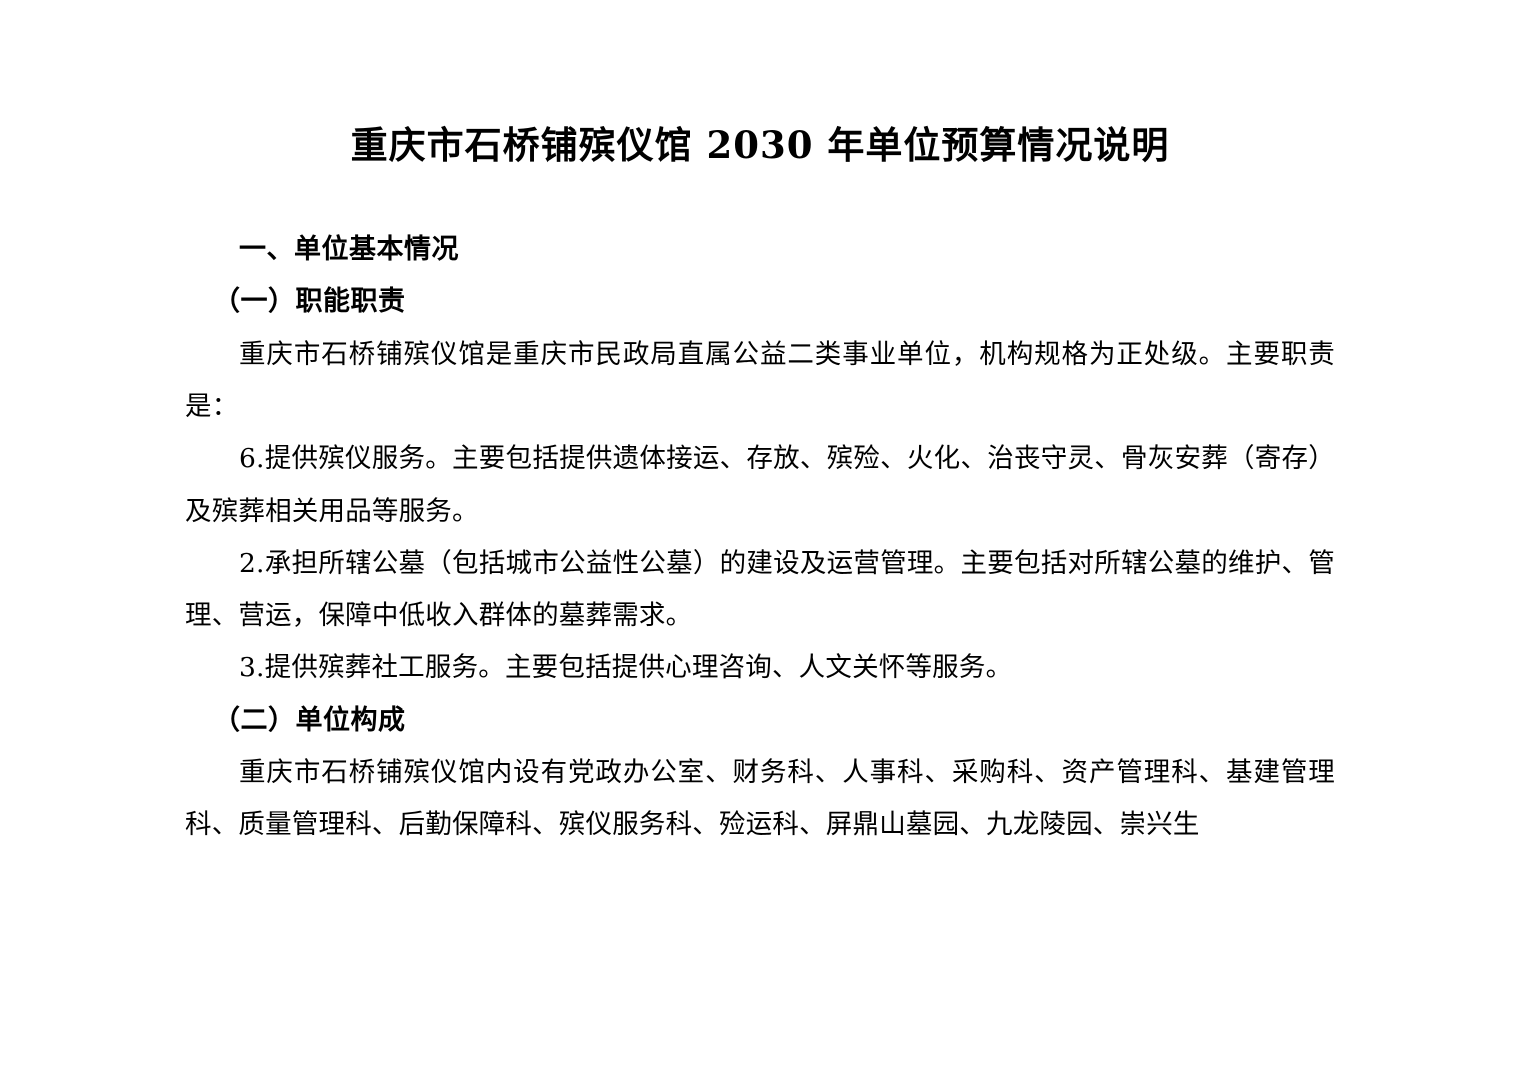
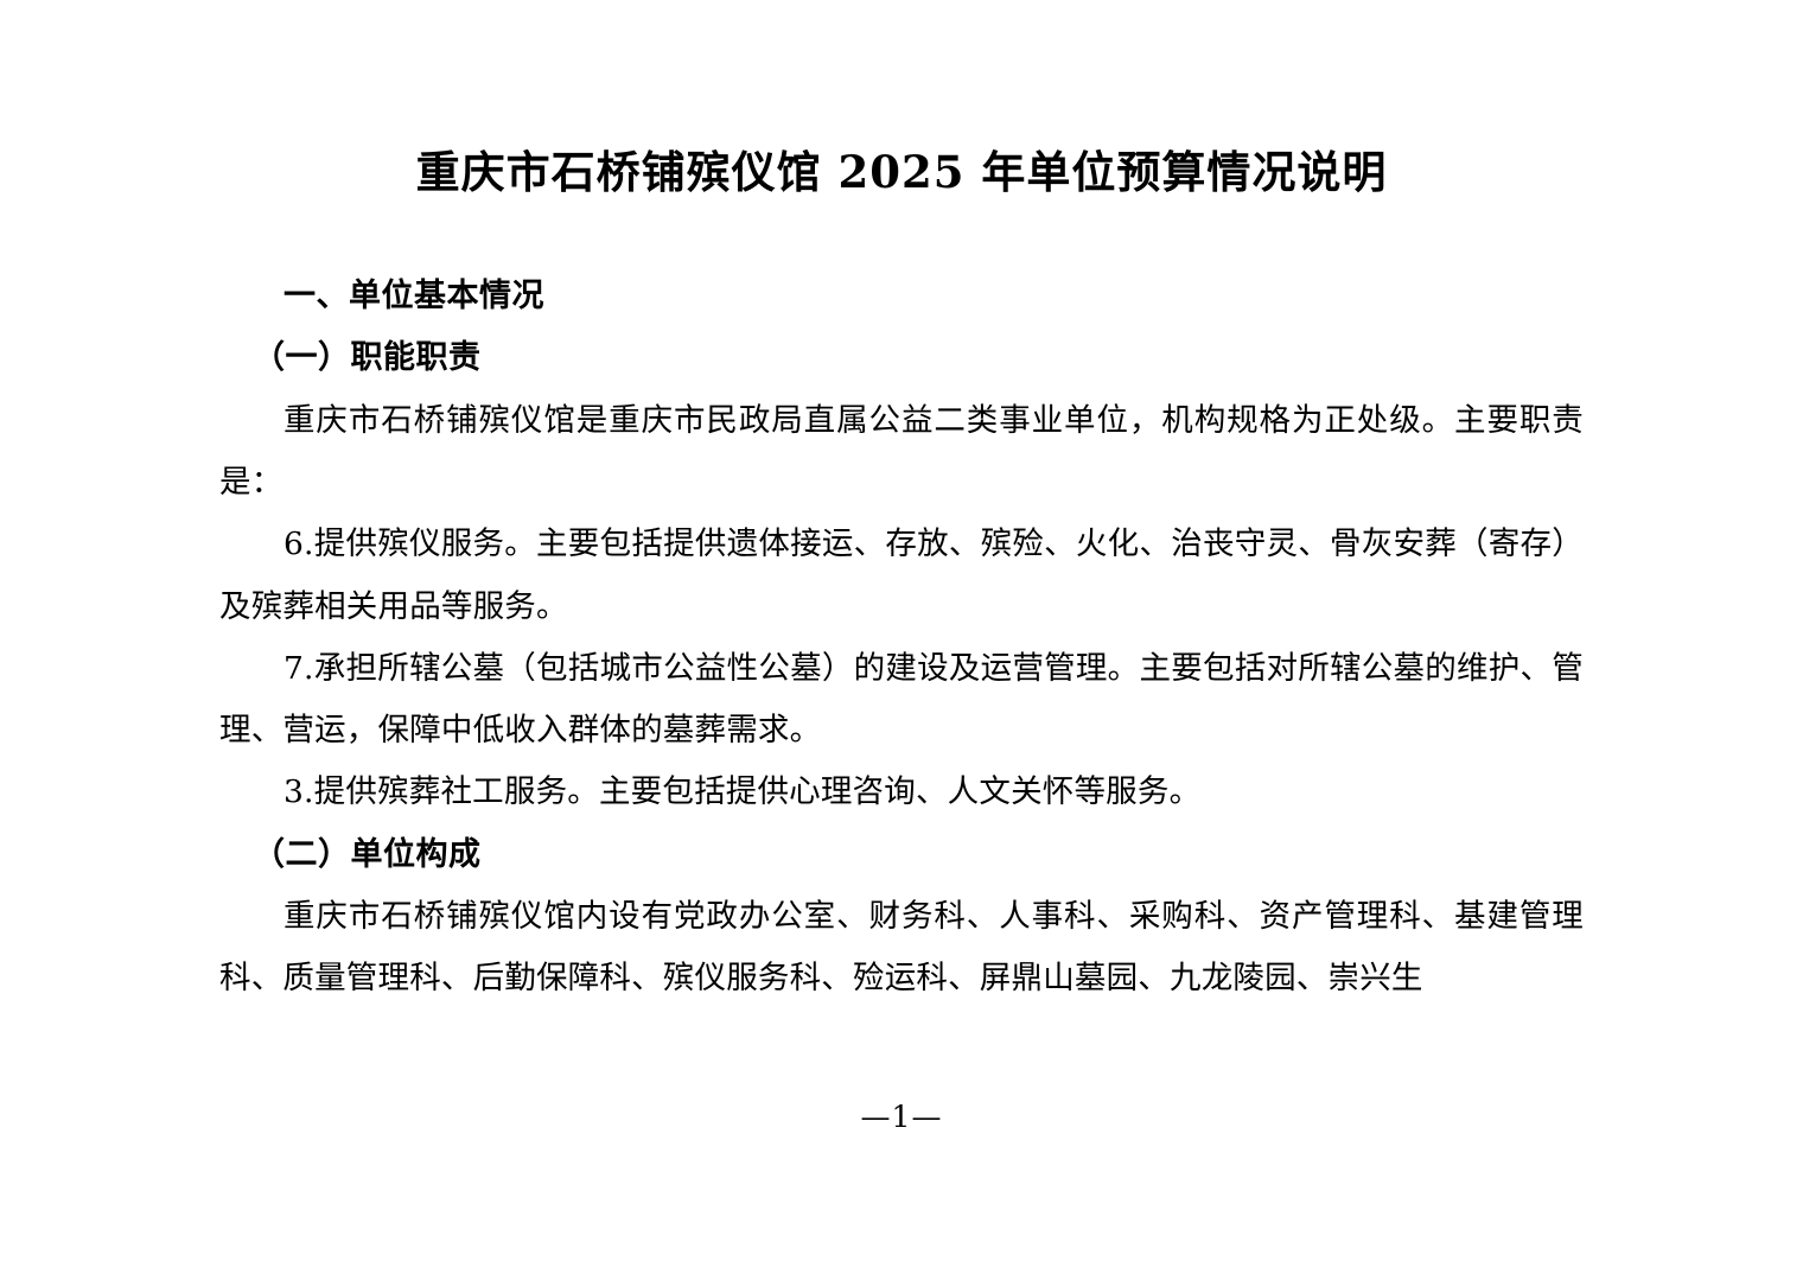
- 重庆市石桥铺殡仪馆 2030 年单位预算情况说明
+ 重庆市石桥铺殡仪馆 2025 年单位预算情况说明
  一、单位基本情况
  （一）职能职责
  重庆市石桥铺殡仪馆是重庆市民政局直属公益二类事业单位，机构规格为正处级。主要职责是：
  6.提供殡仪服务。主要包括提供遗体接运、存放、殡殓、火化、治丧守灵、骨灰安葬（寄存）及殡葬相关用品等服务。
- 2.承担所辖公墓（包括城市公益性公墓）的建设及运营管理。主要包括对所辖公墓的维护、管理、营运，保障中低收入群体的墓葬需求。
+ 7.承担所辖公墓（包括城市公益性公墓）的建设及运营管理。主要包括对所辖公墓的维护、管理、营运，保障中低收入群体的墓葬需求。
  3.提供殡葬社工服务。主要包括提供心理咨询、人文关怀等服务。
  （二）单位构成
  重庆市石桥铺殡仪馆内设有党政办公室、财务科、人事科、采购科、资产管理科、基建管理科、质量管理科、后勤保障科、殡仪服务科、殓运科、屏鼎山墓园、九龙陵园、崇兴生
+ —1—
